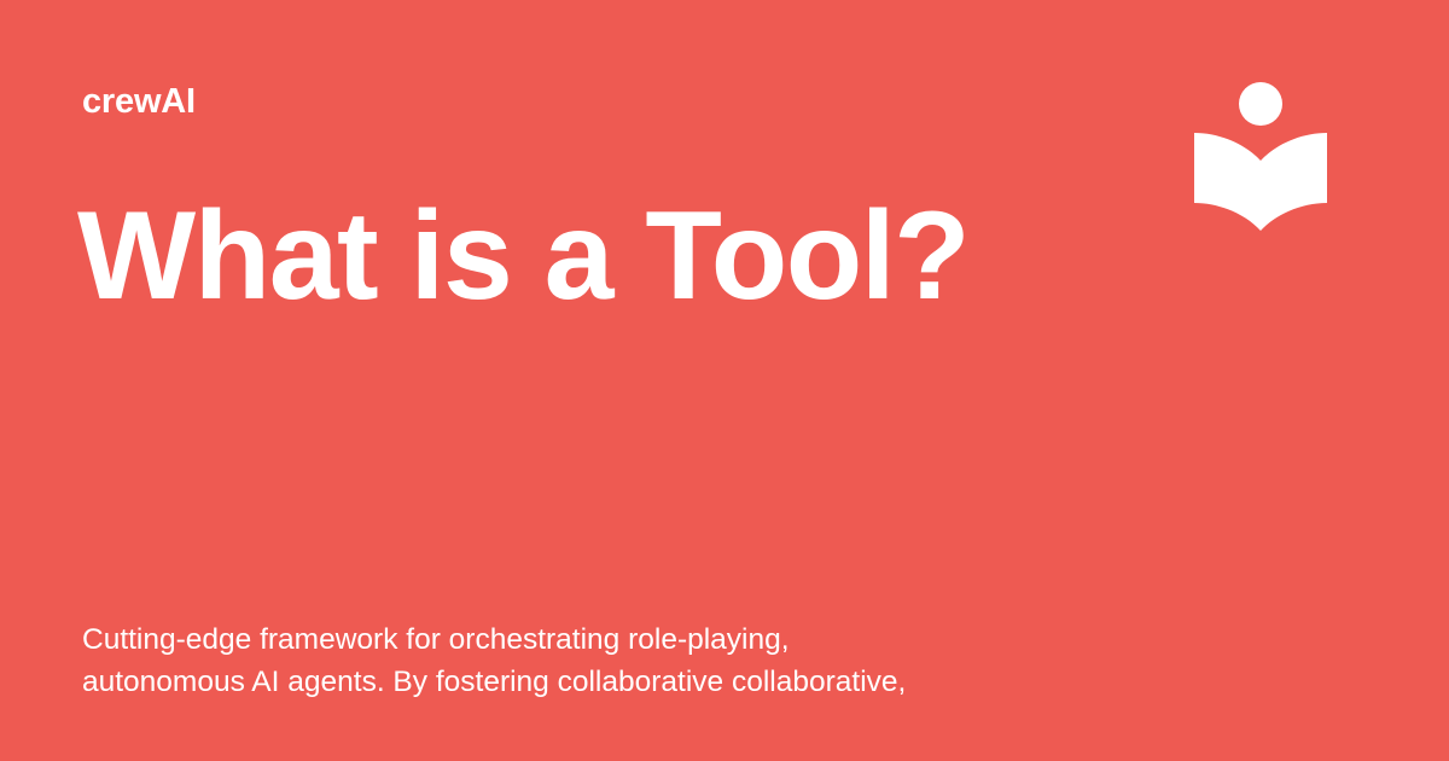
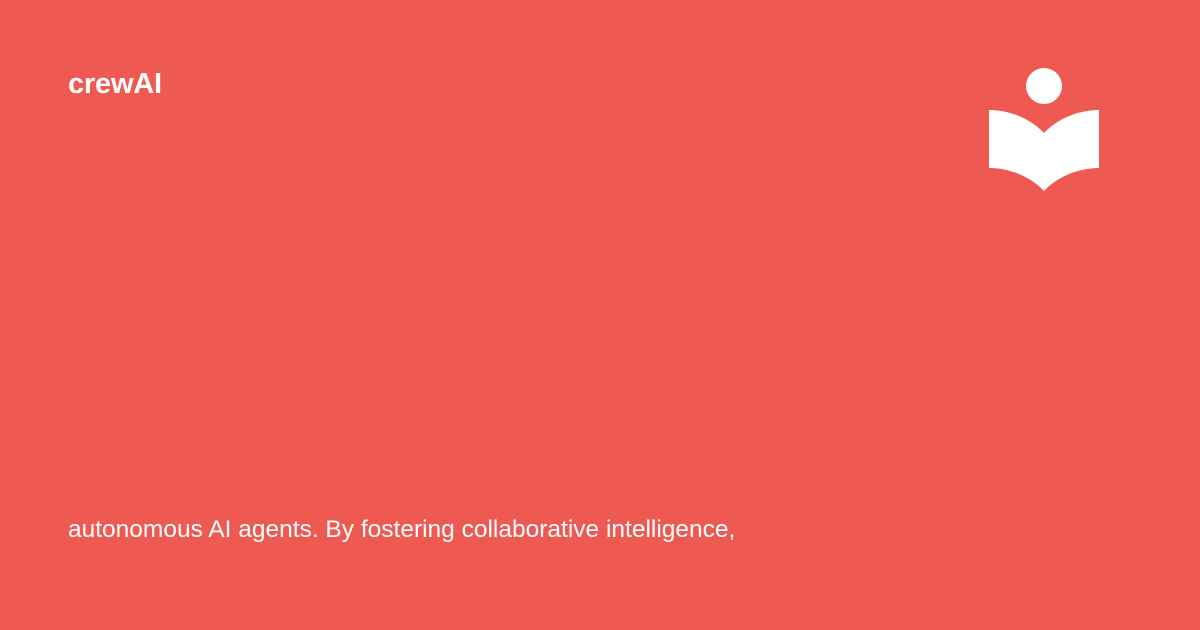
  crewAI
- What is a Tool?
- Cutting-edge framework for orchestrating role-playing,
- autonomous AI agents. By fostering collaborative collaborative,
+ autonomous AI agents. By fostering collaborative intelligence,
